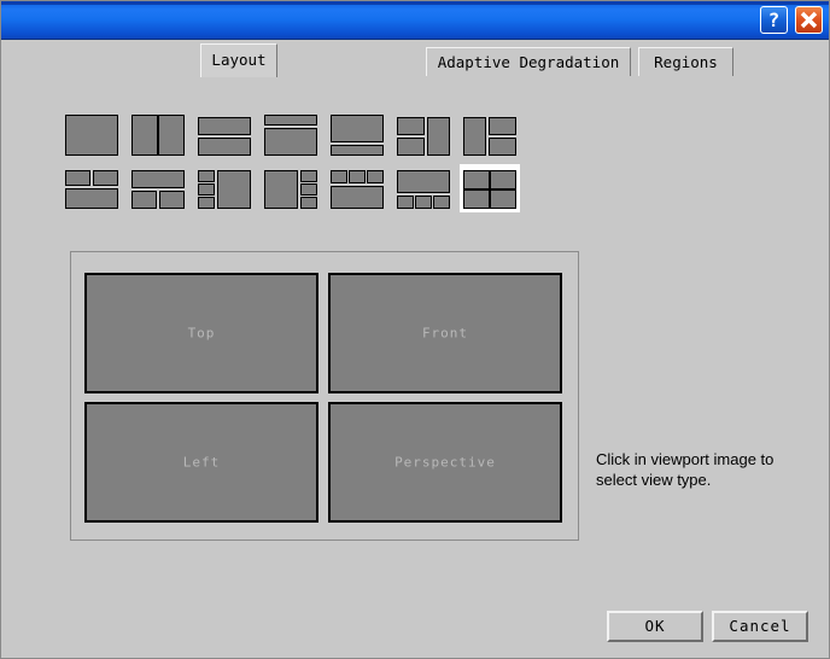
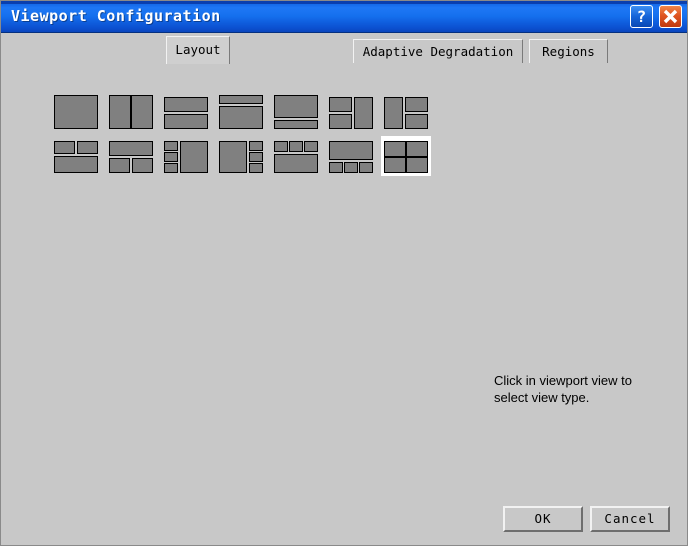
+ Viewport Configuration
  ?
  Layout
  Adaptive Degradation
  Regions
- Top
- Front
- Left
- Perspective
- Click in viewport image to select view type.
+ Click in viewport view to select view type.
  OK
  Cancel
